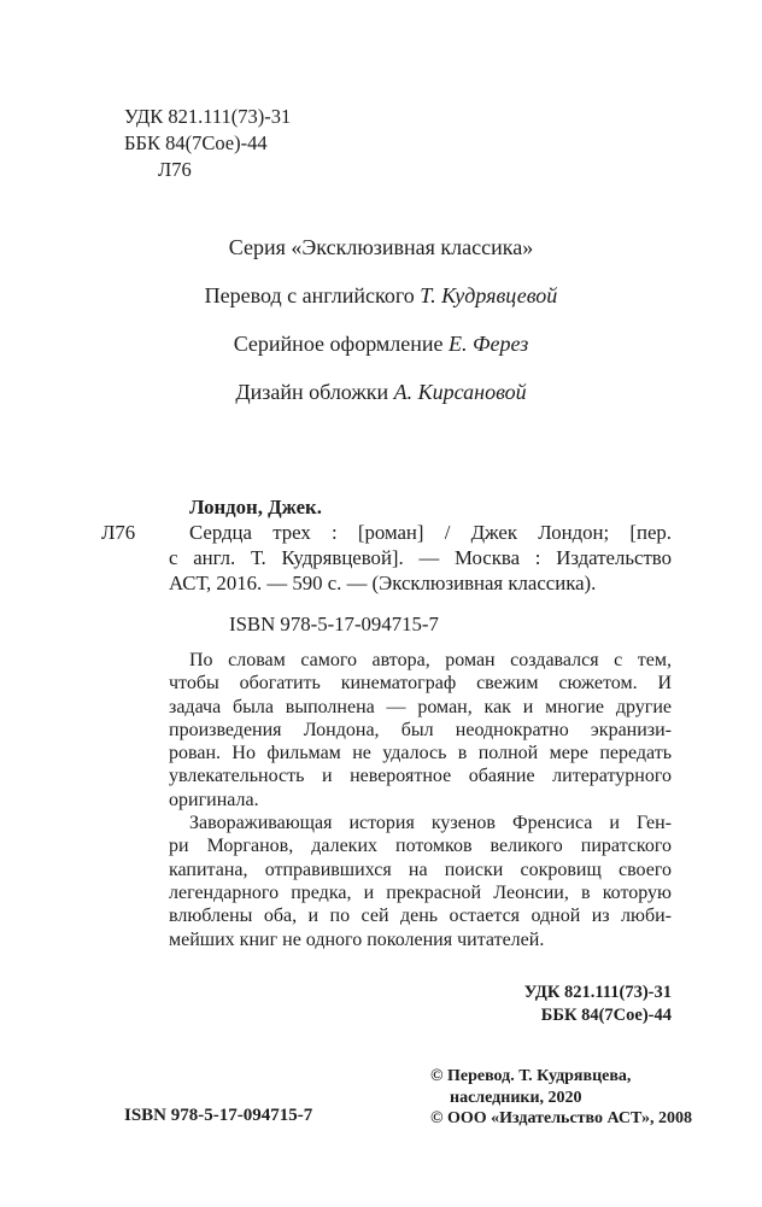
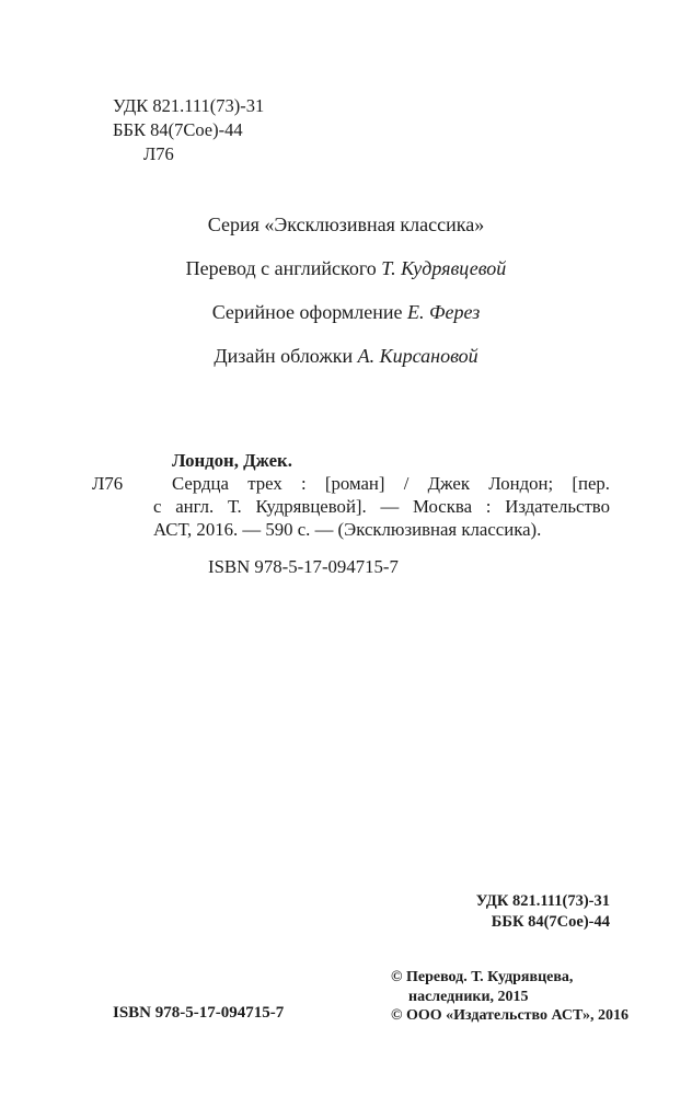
  УДК 821.111(73)-31
  ББК 84(7Сое)-44
  Л76
  Серия «Эксклюзивная классика»
  Перевод с английского Т. Кудрявцевой
  Серийное оформление Е. Ферез
  Дизайн обложки А. Кирсановой
  Лондон, Джек.
  Л76
  Сердца трех : [роман] / Джек Лондон; [пер.
  с англ. Т. Кудрявцевой]. — Москва : Издательство
  АСТ, 2016. — 590 с. — (Эксклюзивная классика).
  ISBN 978-5-17-094715-7
- По словам самого автора, роман создавался с тем,
- чтобы обогатить кинематограф свежим сюжетом. И
- задача была выполнена — роман, как и многие другие
- произведения Лондона, был неоднократно экранизи-
- рован. Но фильмам не удалось в полной мере передать
- увлекательность и невероятное обаяние литературного
- оригинала.
- Завораживающая история кузенов Френсиса и Ген-
- ри Морганов, далеких потомков великого пиратского
- капитана, отправившихся на поиски сокровищ своего
- легендарного предка, и прекрасной Леонсии, в которую
- влюблены оба, и по сей день остается одной из люби-
- мейших книг не одного поколения читателей.
  УДК 821.111(73)-31
  ББК 84(7Сое)-44
  © Перевод. Т. Кудрявцева,
- наследники, 2020
+ наследники, 2015
- © ООО «Издательство АСТ», 2008
+ © ООО «Издательство АСТ», 2016
  ISBN 978-5-17-094715-7
